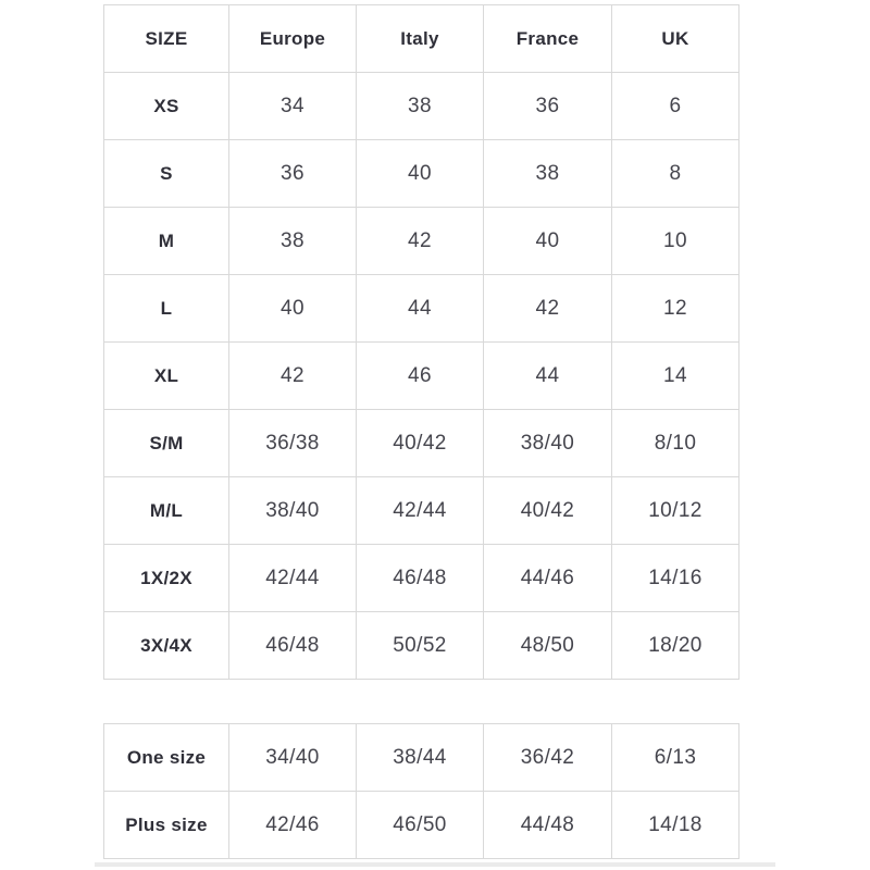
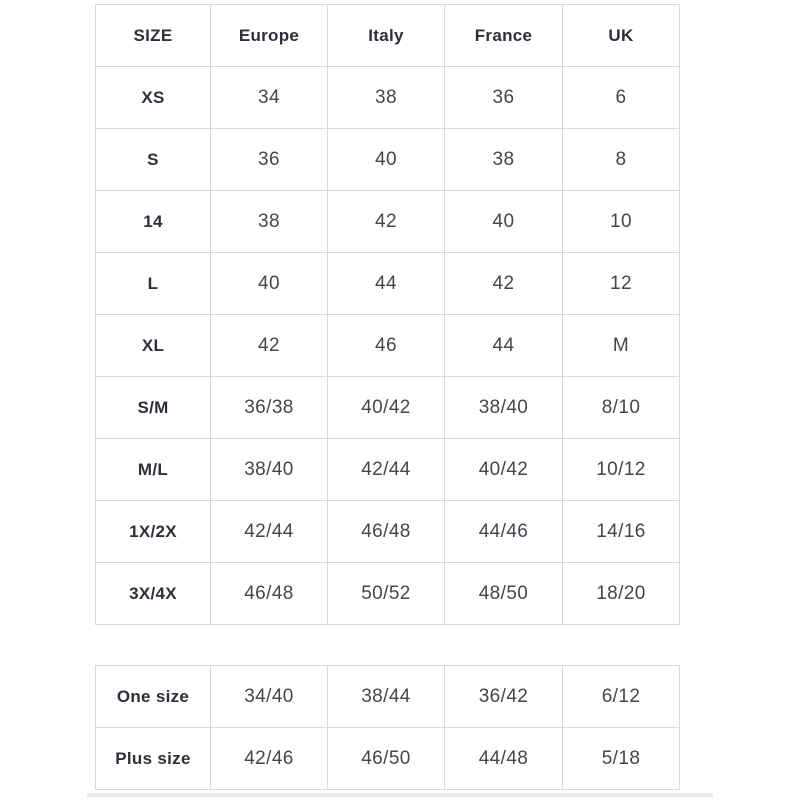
  SIZE	Europe	Italy	France	UK
  XS	34	38	36	6
  S	36	40	38	8
- M	38	42	40	10
+ 14	38	42	40	10
  L	40	44	42	12
- XL	42	46	44	14
+ XL	42	46	44	M
  S/M	36/38	40/42	38/40	8/10
  M/L	38/40	42/44	40/42	10/12
  1X/2X	42/44	46/48	44/46	14/16
  3X/4X	46/48	50/52	48/50	18/20
- One size	34/40	38/44	36/42	6/13
+ One size	34/40	38/44	36/42	6/12
- Plus size	42/46	46/50	44/48	14/18
+ Plus size	42/46	46/50	44/48	5/18
